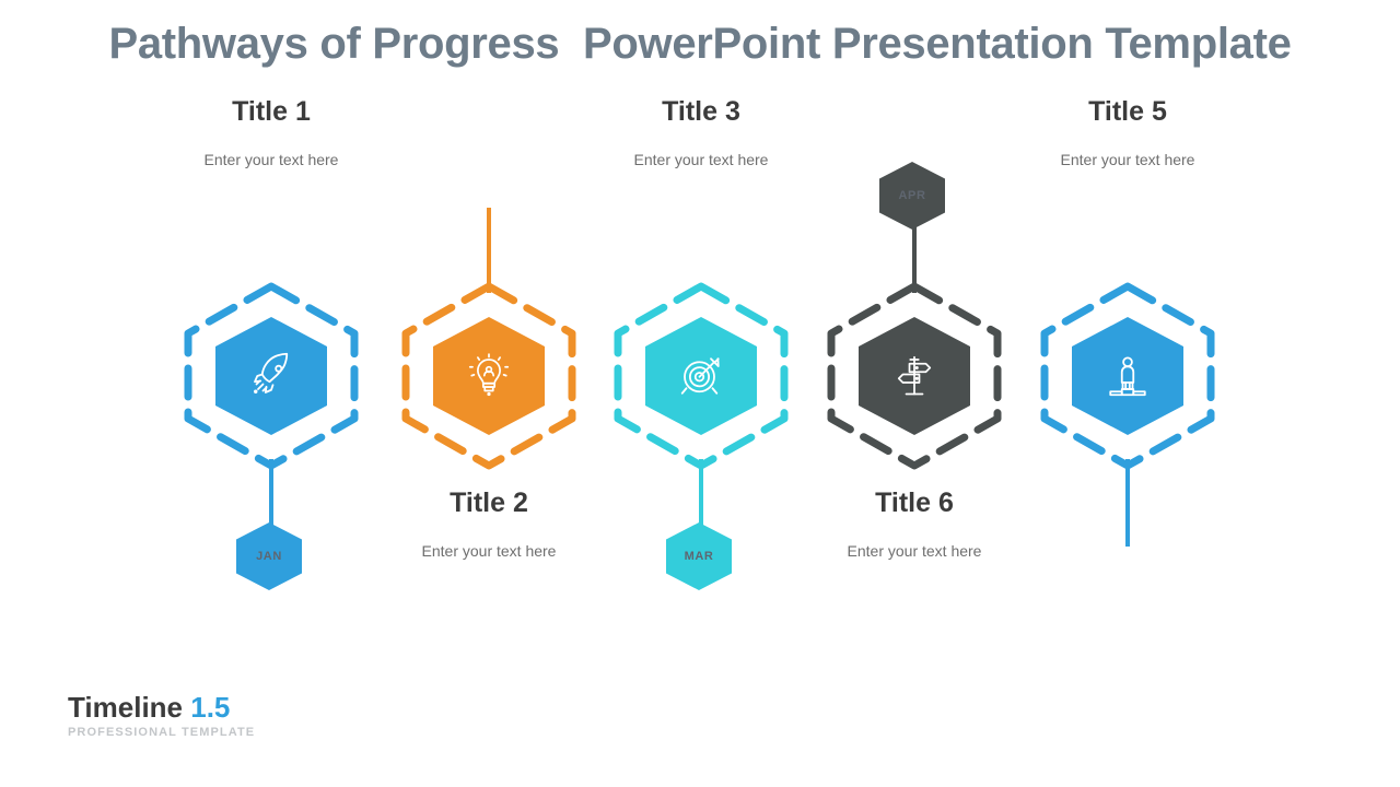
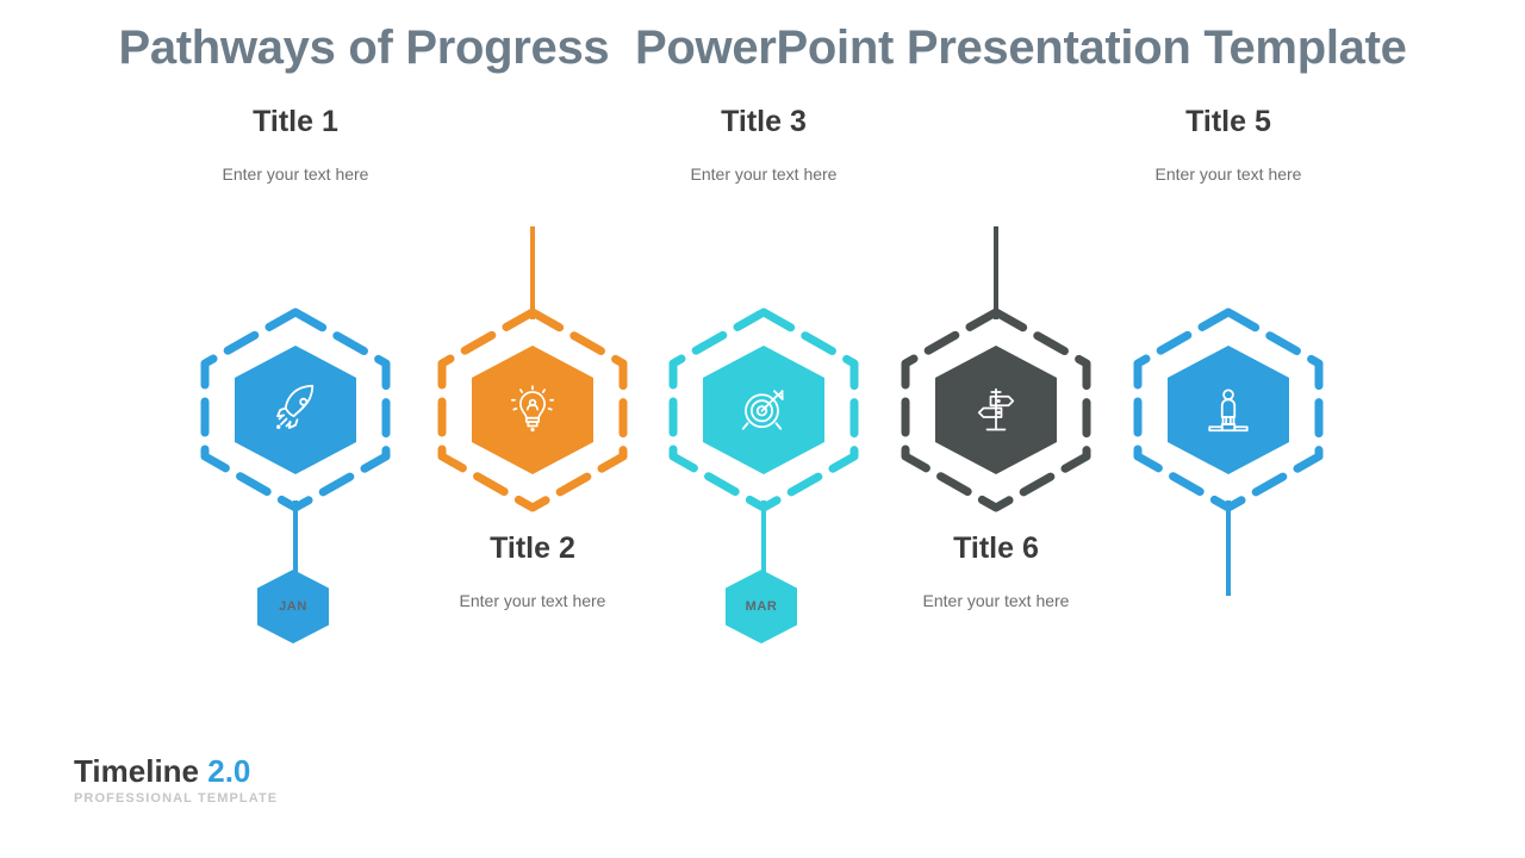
  Pathways of Progress PowerPoint Presentation Template
  Title 1
  Enter your text here
  JAN
  Title 2
  Enter your text here
  Title 3
  Enter your text here
  MAR
  Title 6
  Enter your text here
- APR
  Title 5
  Enter your text here
- Timeline 1.5
+ Timeline 2.0
  PROFESSIONAL TEMPLATE
